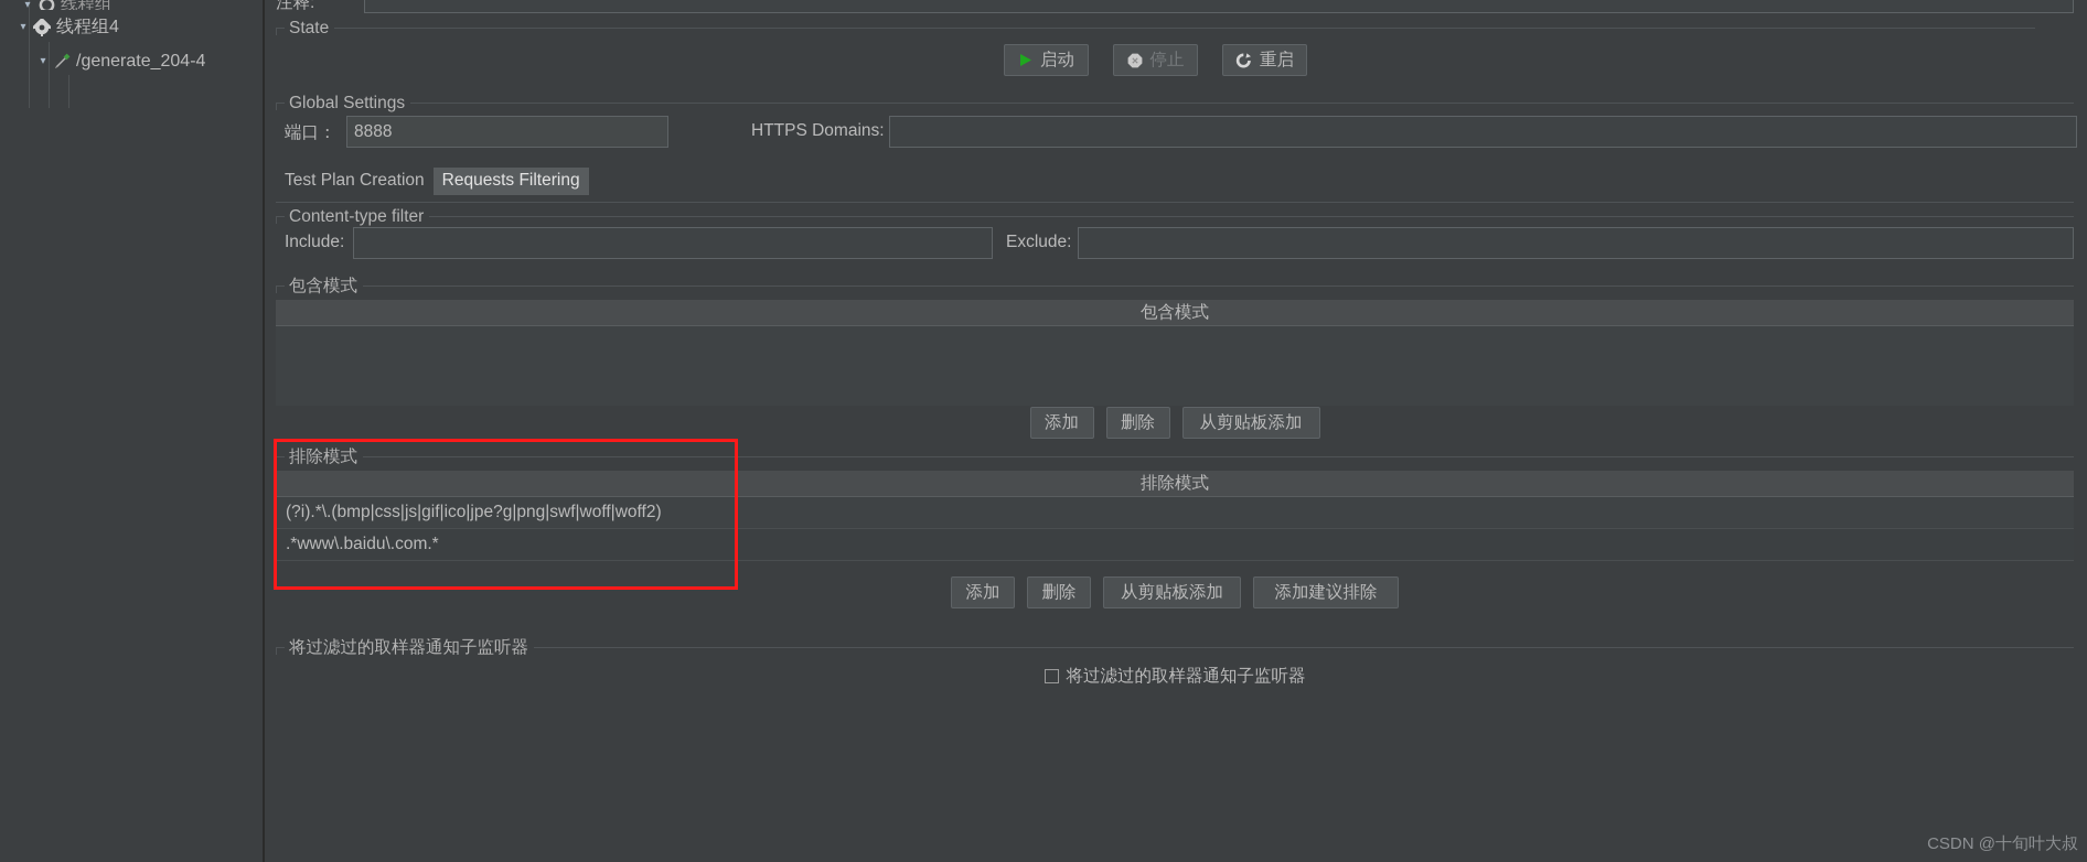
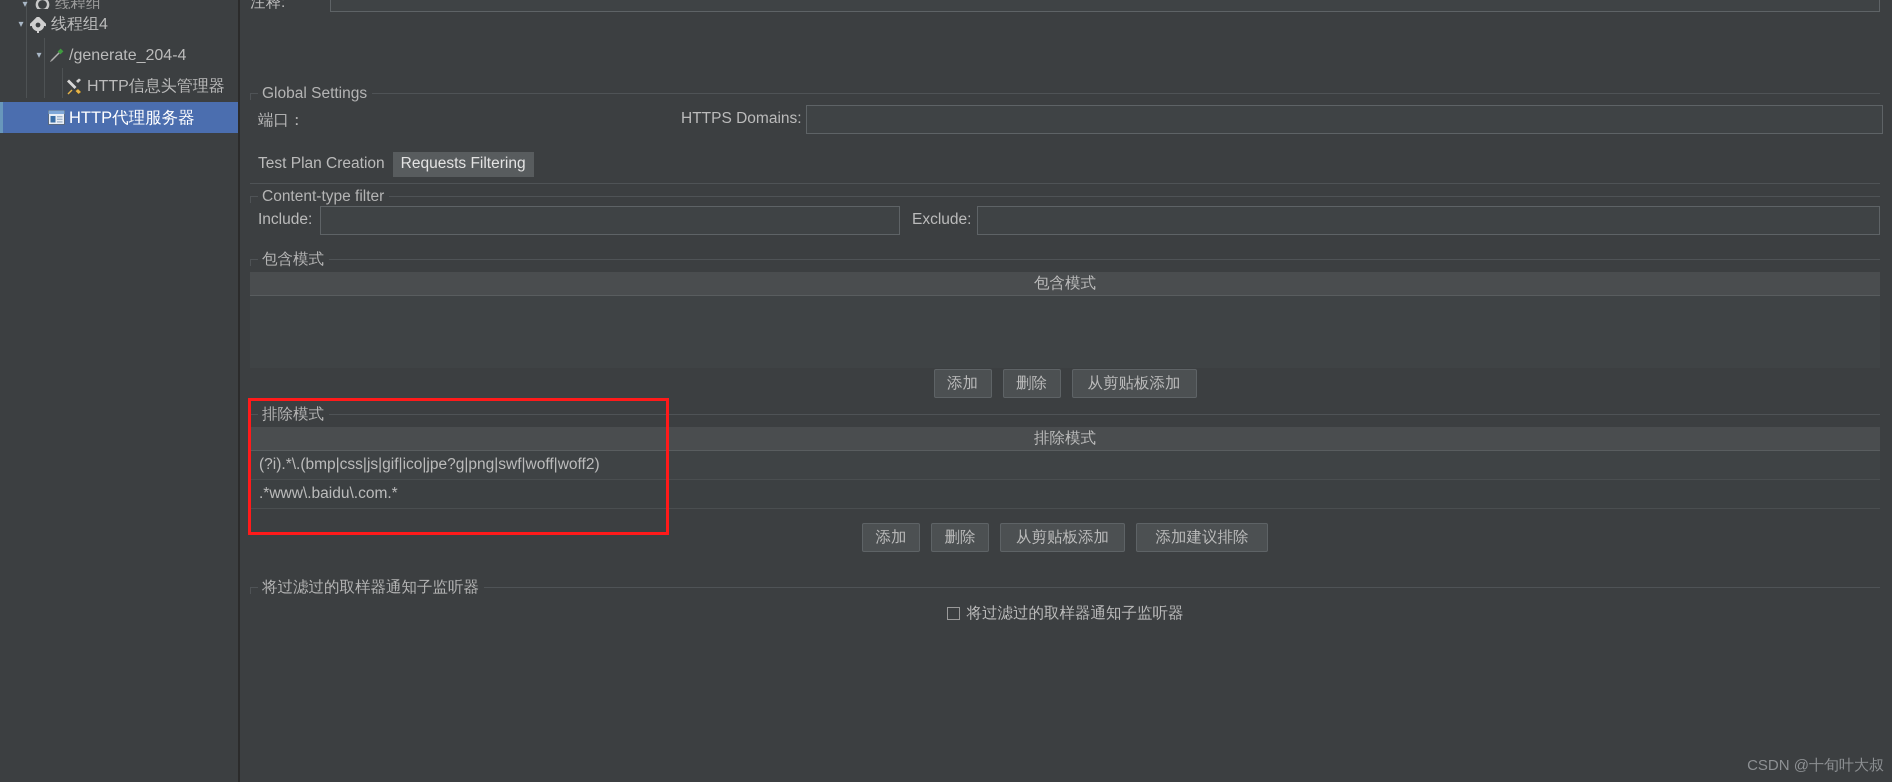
  ▾
  线程组
  ▾
  线程组4
  ▾
  /generate_204-4
+ HTTP信息头管理器
+ HTTP代理服务器
  注释:
- State
- 启动
- 停止
- 重启
  Global Settings
  端口：
- 8888
  HTTPS Domains:
  Test Plan Creation
  Requests Filtering
  Content-type filter
  Include:
  Exclude:
  包含模式
  包含模式
  添加
  删除
  从剪贴板添加
  排除模式
  排除模式
  (?i).*\.(bmp|css|js|gif|ico|jpe?g|png|swf|woff|woff2)
  .*www\.baidu\.com.*
  添加
  删除
  从剪贴板添加
  添加建议排除
  将过滤过的取样器通知子监听器
  将过滤过的取样器通知子监听器
  CSDN @十旬叶大叔
